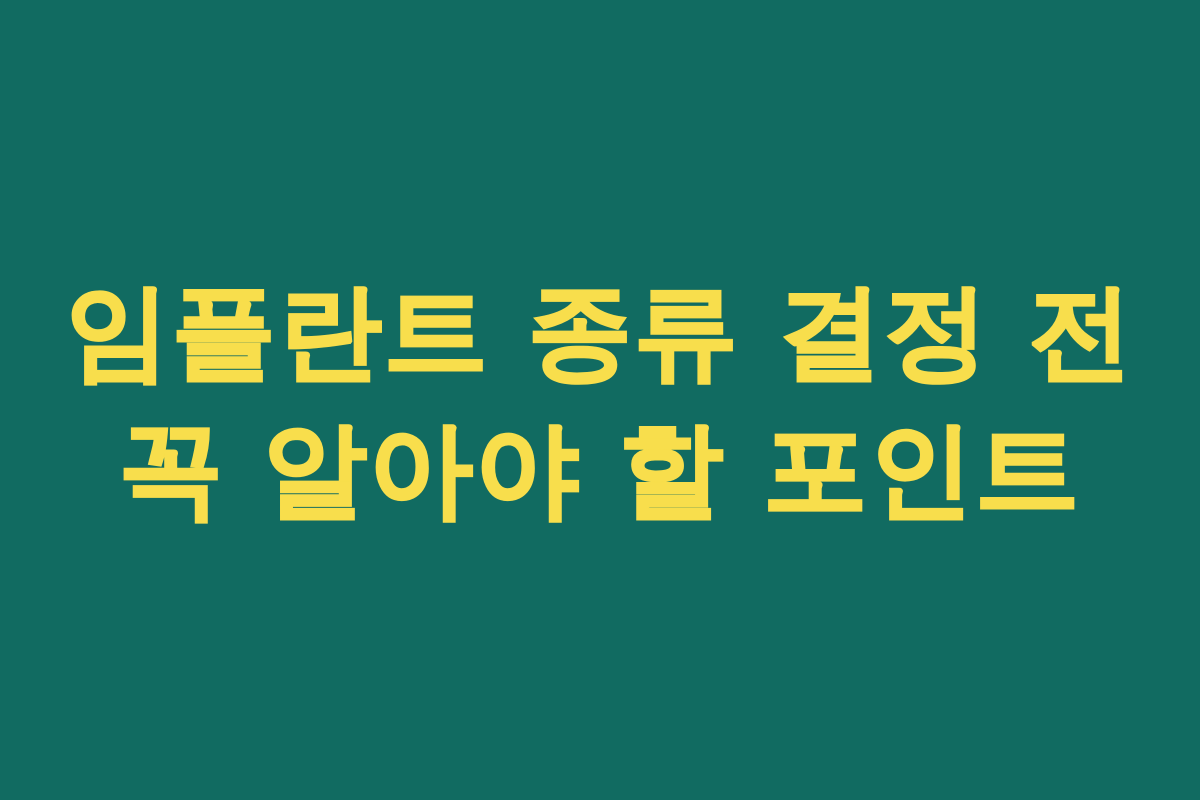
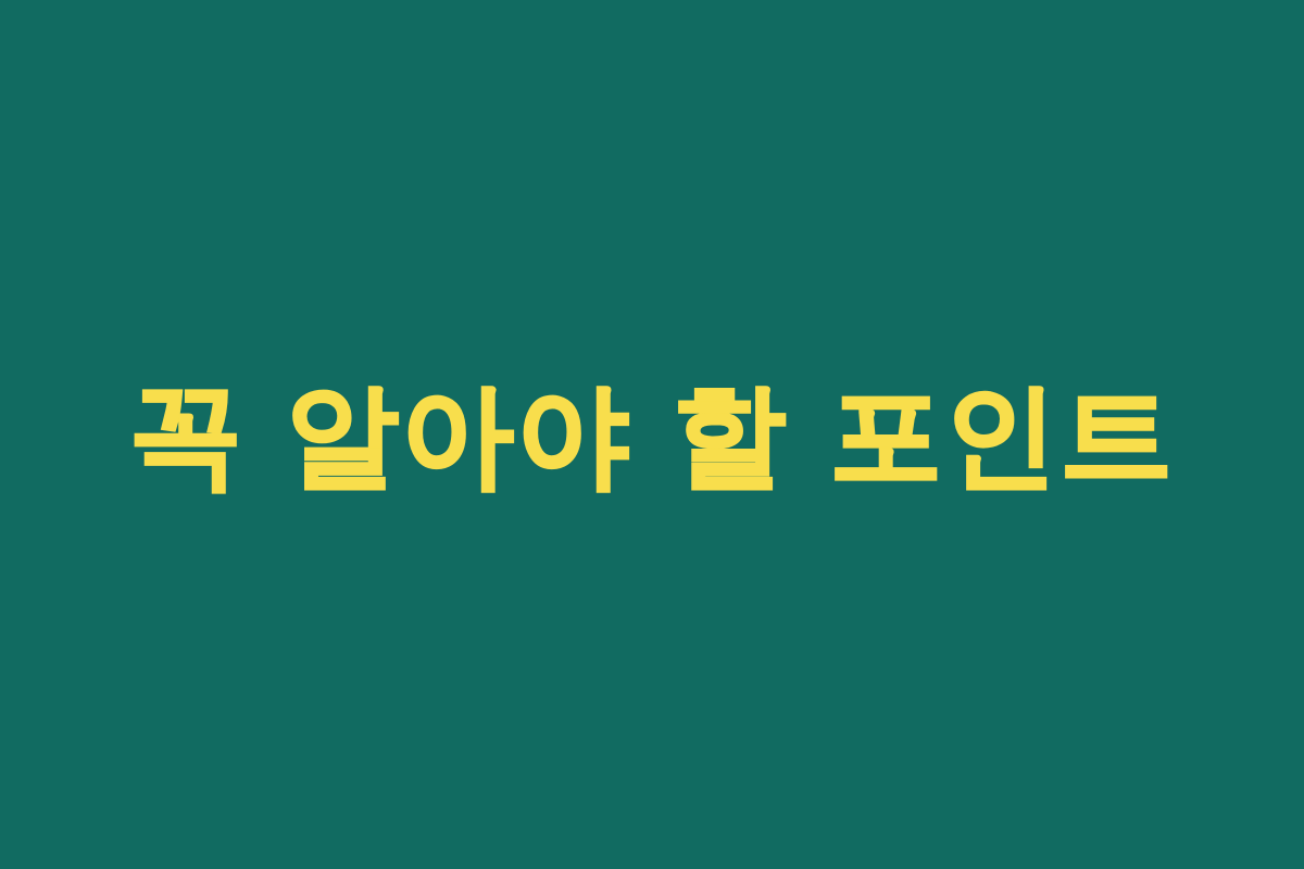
- 임플란트 종류 결정 전
  꼭 알아야 할 포인트
